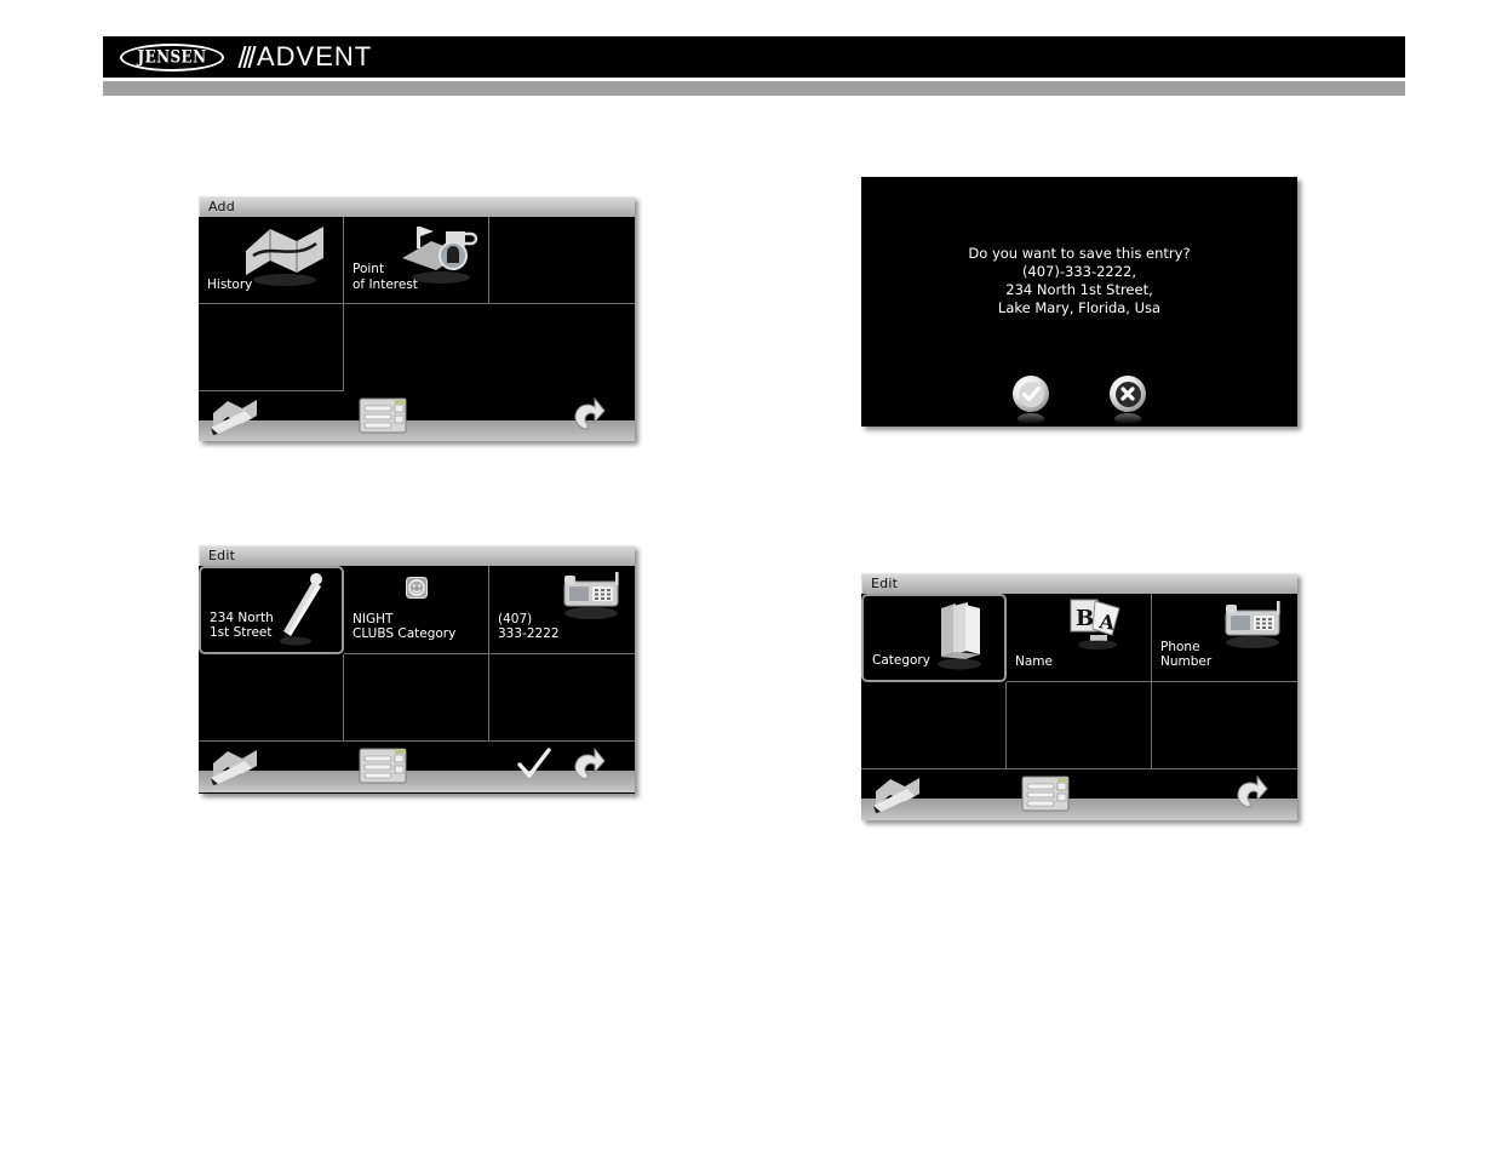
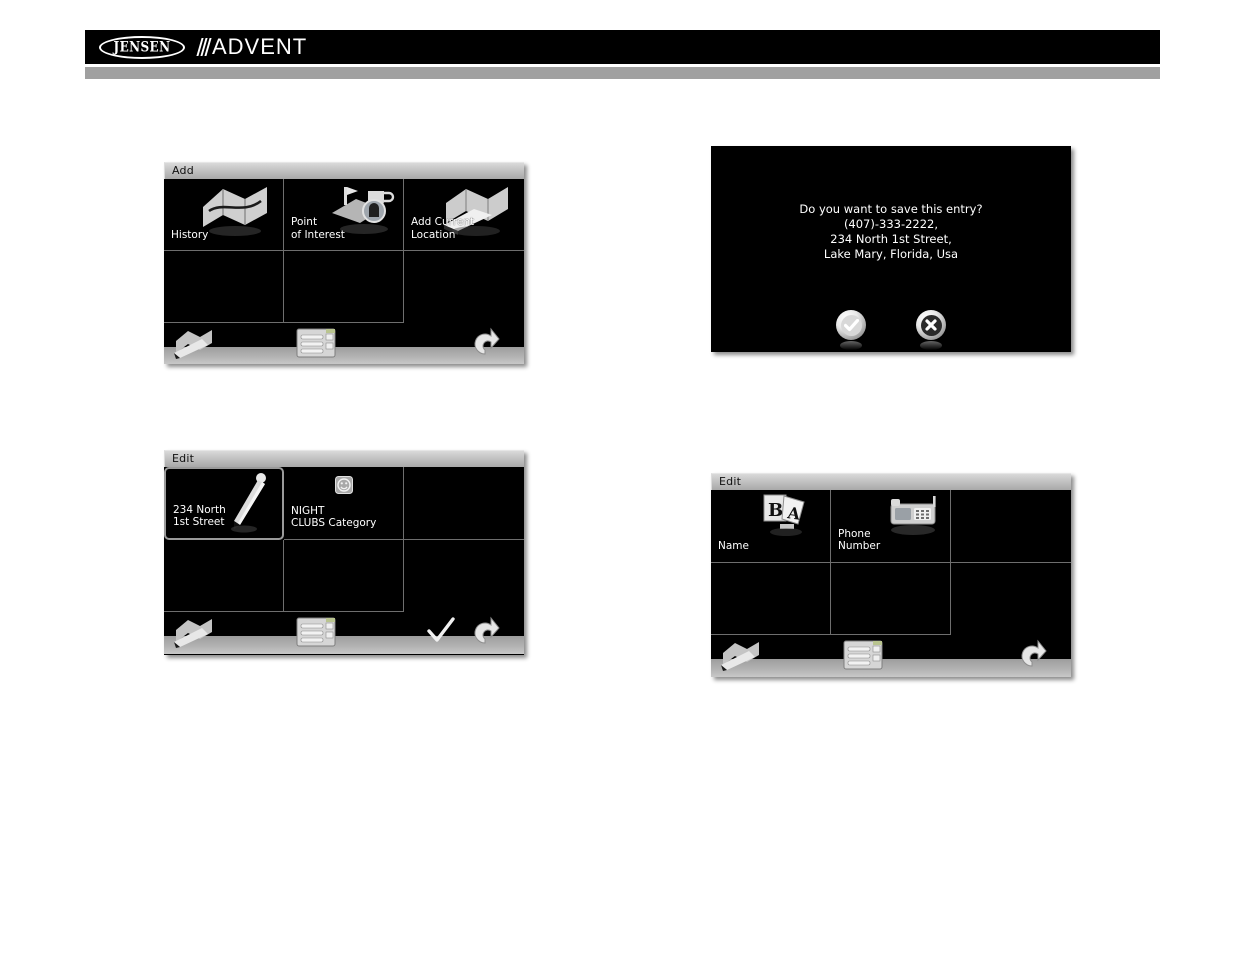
  JENSEN
  ADVENT
  Add
  History
  Point
  of Interest
+ Add Current
+ Location
  Do you want to save this entry?
  (407)-333-2222,
  234 North 1st Street,
  Lake Mary, Florida, Usa
  Edit
  234 North
  1st Street
  NIGHT
  CLUBS Category
- (407)
- 333-2222
  Edit
- Category
  B
  Name
  Phone
  Number
